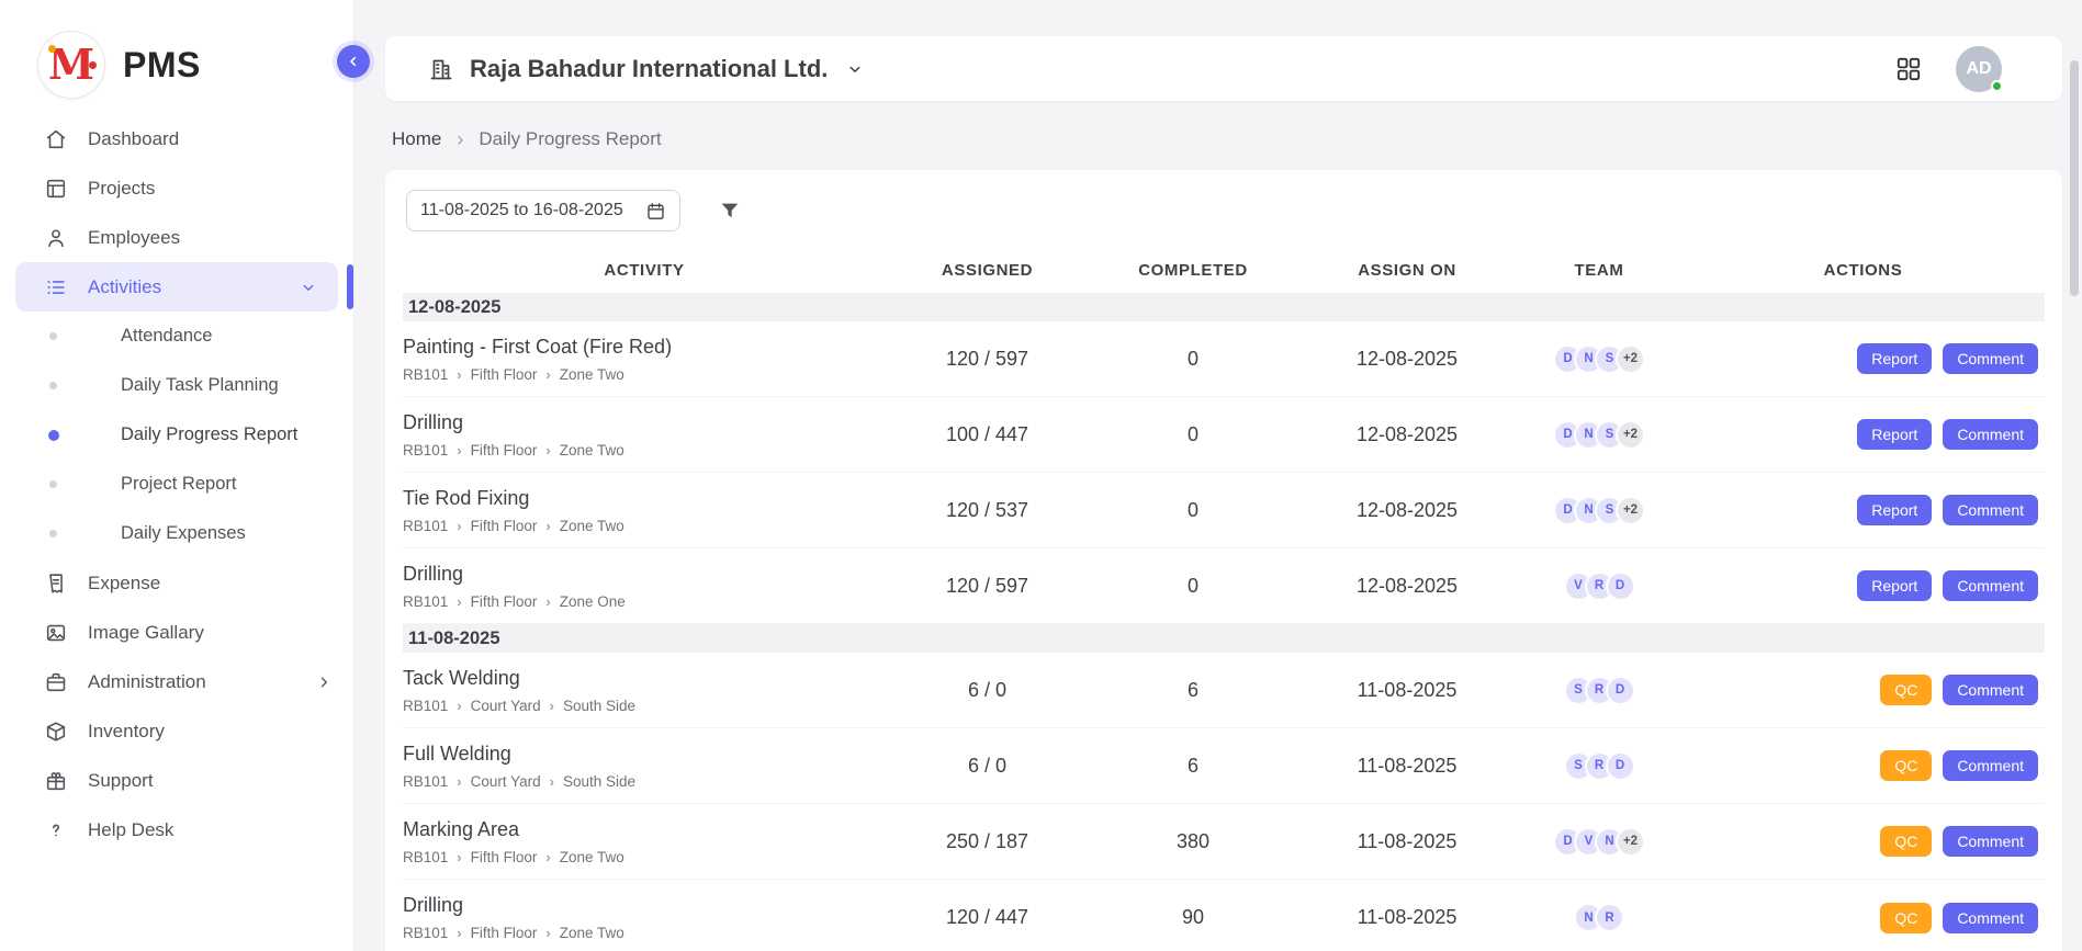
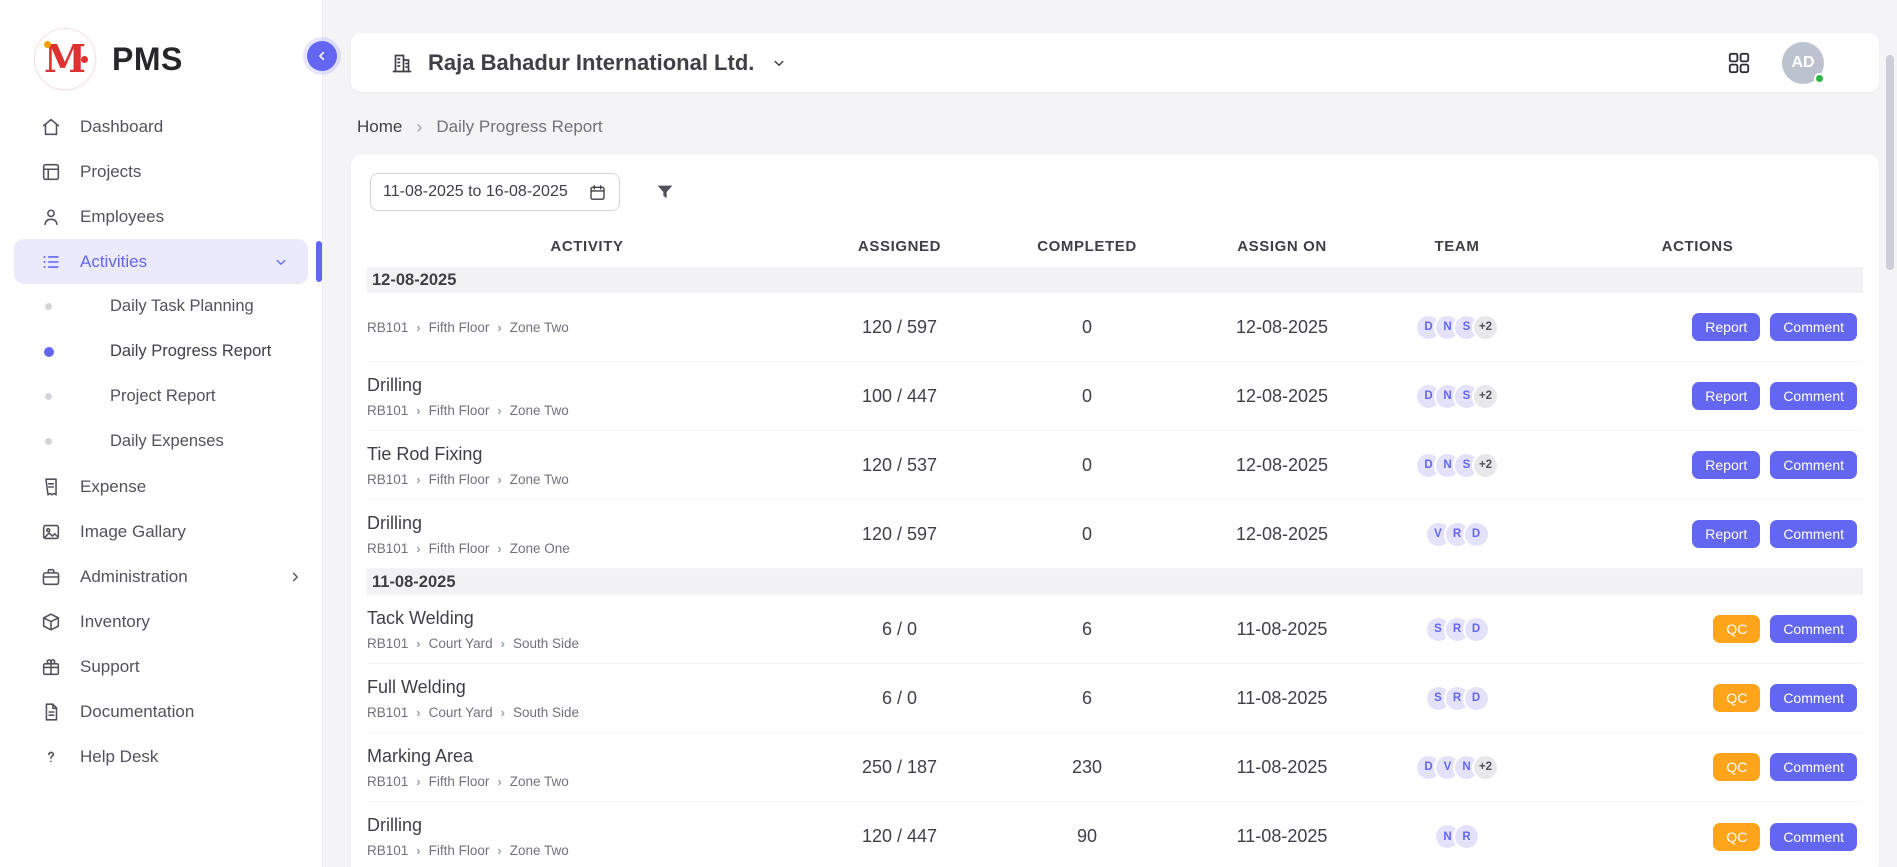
  M
  PMS
  Dashboard
  Projects
  Employees
  Activities
- Attendance
  Daily Task Planning
  Daily Progress Report
  Project Report
  Daily Expenses
  Expense
  Image Gallary
  Administration
  Inventory
  Support
+ Documentation
  Help Desk
  Raja Bahadur International Ltd.
  AD
  Home
  Daily Progress Report
  11-08-2025 to 16-08-2025
  ACTIVITY
  ASSIGNED
  COMPLETED
  ASSIGN ON
  TEAM
  ACTIONS
  12-08-2025
- Painting - First Coat (Fire Red)
  RB101
  Fifth Floor
  Zone Two
  120 / 597
  0
  12-08-2025
  D
  N
  S
  +2
  Report
  Comment
  Drilling
  RB101
  Fifth Floor
  Zone Two
  100 / 447
  0
  12-08-2025
  D
  N
  S
  +2
  Report
  Comment
  Tie Rod Fixing
  RB101
  Fifth Floor
  Zone Two
  120 / 537
  0
  12-08-2025
  D
  N
  S
  +2
  Report
  Comment
  Drilling
  RB101
  Fifth Floor
  Zone One
  120 / 597
  0
  12-08-2025
  V
  R
  D
  Report
  Comment
  11-08-2025
  Tack Welding
  RB101
  Court Yard
  South Side
  6 / 0
  6
  11-08-2025
  S
  R
  D
  QC
  Comment
  Full Welding
  RB101
  Court Yard
  South Side
  6 / 0
  6
  11-08-2025
  S
  R
  D
  QC
  Comment
  Marking Area
  RB101
  Fifth Floor
  Zone Two
  250 / 187
- 380
+ 230
  11-08-2025
  D
  V
  N
  +2
  QC
  Comment
  Drilling
  RB101
  Fifth Floor
  Zone Two
  120 / 447
  90
  11-08-2025
  N
  R
  QC
  Comment
